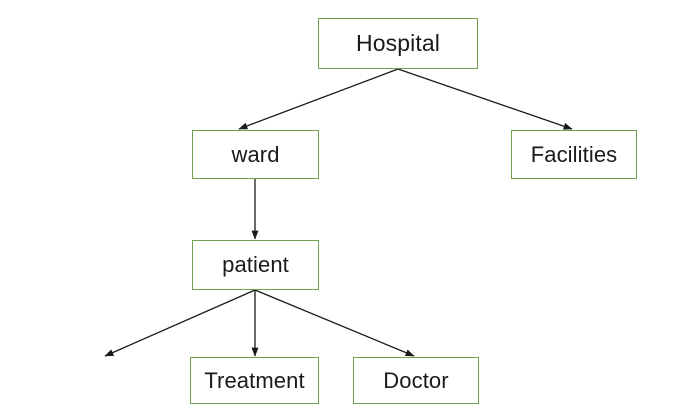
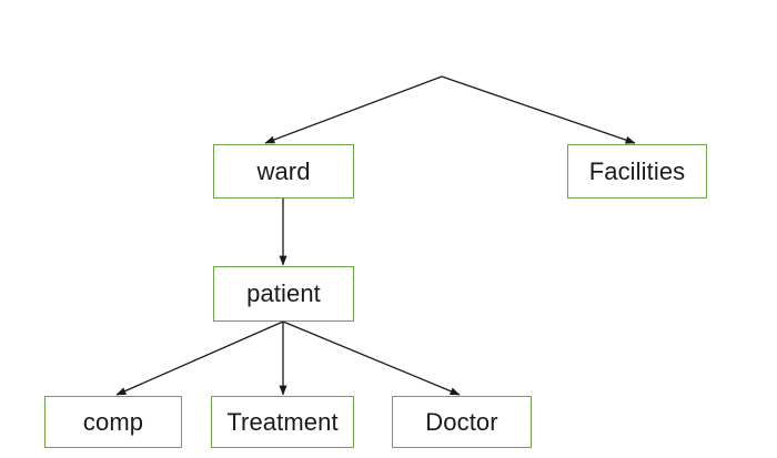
- Hospital
  ward
  Facilities
  patient
+ comp
  Treatment
  Doctor
